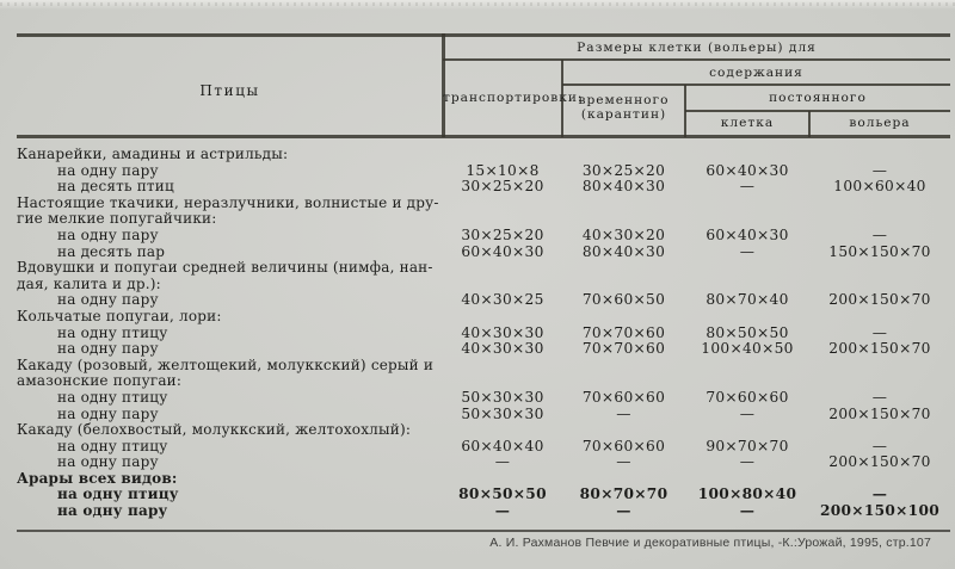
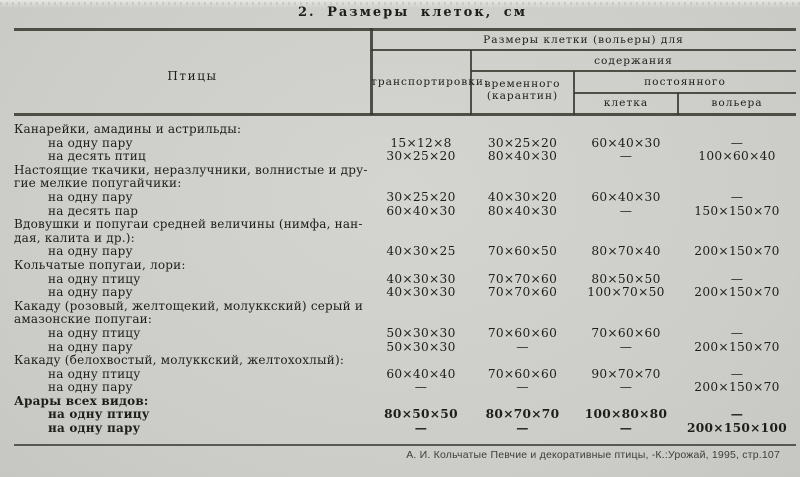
+ 2. Размеры клеток, см
  Птицы
  Размеры клетки (вольеры) для
  содержания
  транспортиров
  временного (карантин)
  постоянного
  клетка
  вольера
  Канарейки, амадины и астрильды:
  на одну пару
- 15×10×8
+ 15×12×8
  30×25×20
  60×40×30
  —
  на десять птиц
  30×25×20
  80×40×30
  —
  100×60×40
  Настоящие ткачики, неразлучники, волнистые и дру-
  гие мелкие попугайчики:
  на одну пару
  30×25×20
  40×30×20
  60×40×30
  —
  на десять пар
  60×40×30
  80×40×30
  —
  150×150×70
  Вдовушки и попугаи средней величины (нимфа, нан-
  дая, калита и др.):
  на одну пару
  40×30×25
  70×60×50
  80×70×40
  200×150×70
  Кольчатые попугаи, лори:
  на одну птицу
  40×30×30
  70×70×60
  80×50×50
  —
  на одну пару
  40×30×30
  70×70×60
- 100×40×50
+ 100×70×50
  200×150×70
  Какаду (розовый, желтощекий, молуккский) серый и
  амазонские попугаи:
  на одну птицу
  50×30×30
  70×60×60
  70×60×60
  —
  на одну пару
  50×30×30
  —
  —
  200×150×70
  Какаду (белохвостый, молуккский, желтохохлый):
  на одну птицу
  60×40×40
  70×60×60
  90×70×70
  —
  на одну пару
  —
  —
  —
  200×150×70
  Арары всех видов:
  на одну птицу
  80×50×50
  80×70×70
- 100×80×40
+ 100×80×80
  —
  на одну пару
  —
  —
  —
  200×150×100
- А. И. Рахманов Певчие и декоративные птицы, -К.:Урожай, 1995, стр.107
+ А. И. Кольчатые Певчие и декоративные птицы, -К.:Урожай, 1995, стр.107
